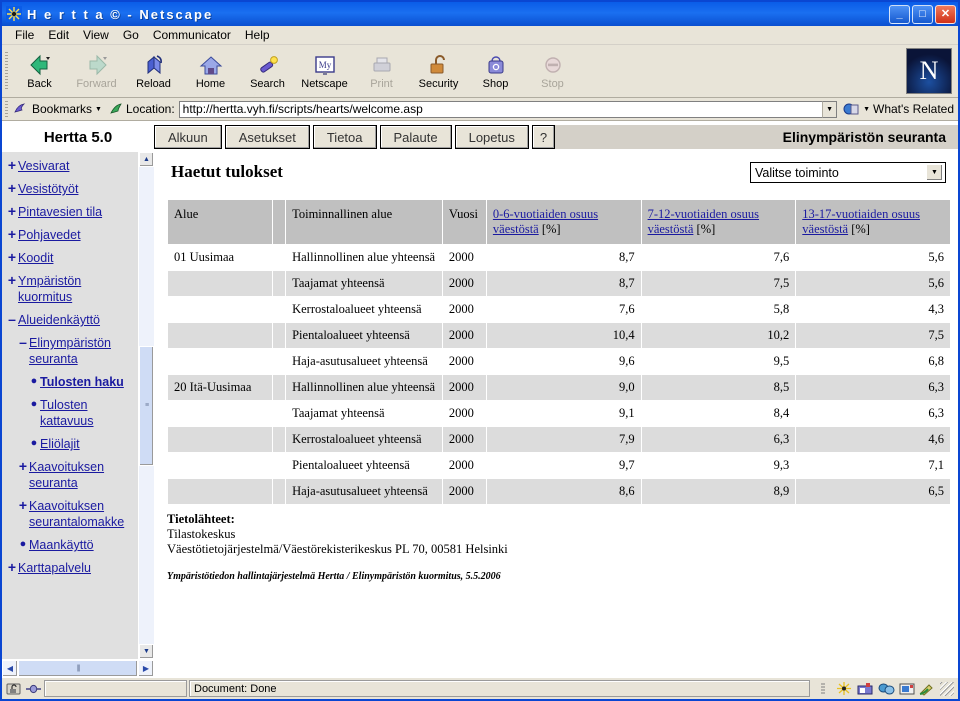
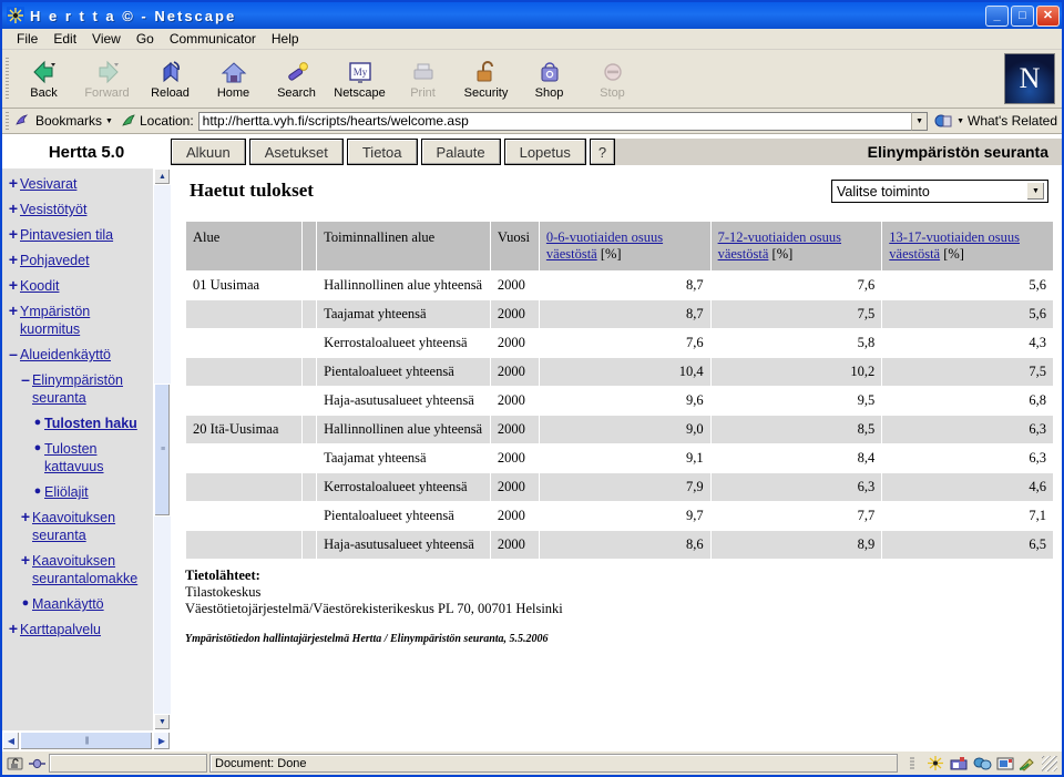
  H e r t t a © - Netscape
  _
  □
  ✕
  File
  Edit
  View
  Go
  Communicator
  Help
  Back
  Forward
  Reload
  Home
  Search
  My
  Netscape
  Print
  Security
  Shop
  Stop
  N
  Bookmarks
  Location:
  http://hertta.vyh.fi/scripts/hearts/welcome.asp
  What's Related
  Hertta 5.0
  Alkuun
  Asetukset
  Tietoa
  Palaute
  Lopetus
  ?
  Elinympäristön seuranta
  +
  Vesivarat
  +
  Vesistötyöt
  +
  Pintavesien tila
  +
  Pohjavedet
  +
  Koodit
  +
  Ympäristön kuormitus
  –
  Alueidenkäyttö
  –
  Elinympäristön seuranta
  ●
  Tulosten haku
  ●
  Tulosten kattavuus
  ●
  Eliölajit
  +
  Kaavoituksen seuranta
  +
  Kaavoituksen seurantalomakke
  ●
  Maankäyttö
  +
  Karttapalvelu
  ◀
  ▶
  Haetut tulokset
  Valitse toiminto
  Alue		Toiminnallinen alue	Vuosi	0-6-vuotiaiden osuus väestöstä [%]	7-12-vuotiaiden osuus väestöstä [%]	13-17-vuotiaiden osuus väestöstä [%]
  01 Uusimaa		Hallinnollinen alue yhteensä	2000	8,7	7,6	5,6
  		Taajamat yhteensä	2000	8,7	7,5	5,6
  		Kerrostaloalueet yhteensä	2000	7,6	5,8	4,3
  		Pientaloalueet yhteensä	2000	10,4	10,2	7,5
  		Haja-asutusalueet yhteensä	2000	9,6	9,5	6,8
  20 Itä-Uusimaa		Hallinnollinen alue yhteensä	2000	9,0	8,5	6,3
  		Taajamat yhteensä	2000	9,1	8,4	6,3
  		Kerrostaloalueet yhteensä	2000	7,9	6,3	4,6
- 		Pientaloalueet yhteensä	2000	9,7	9,3	7,1
+ 		Pientaloalueet yhteensä	2000	9,7	7,7	7,1
  		Haja-asutusalueet yhteensä	2000	8,6	8,9	6,5
  Tietolähteet:
  Tilastokeskus
- Väestötietojärjestelmä/Väestörekisterikeskus PL 70, 00581 Helsinki
+ Väestötietojärjestelmä/Väestörekisterikeskus PL 70, 00701 Helsinki
- Ympäristötiedon hallintajärjestelmä Hertta / Elinympäristön kuormitus, 5.5.2006
+ Ympäristötiedon hallintajärjestelmä Hertta / Elinympäristön seuranta, 5.5.2006
  Document: Done
